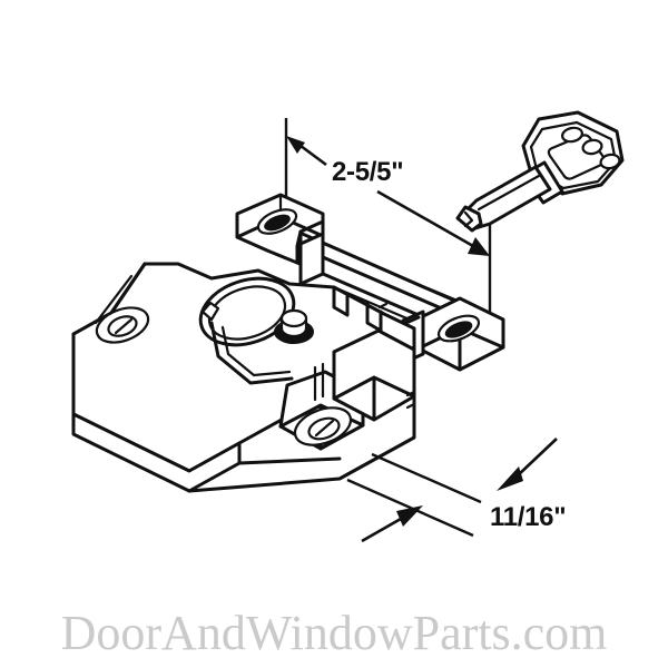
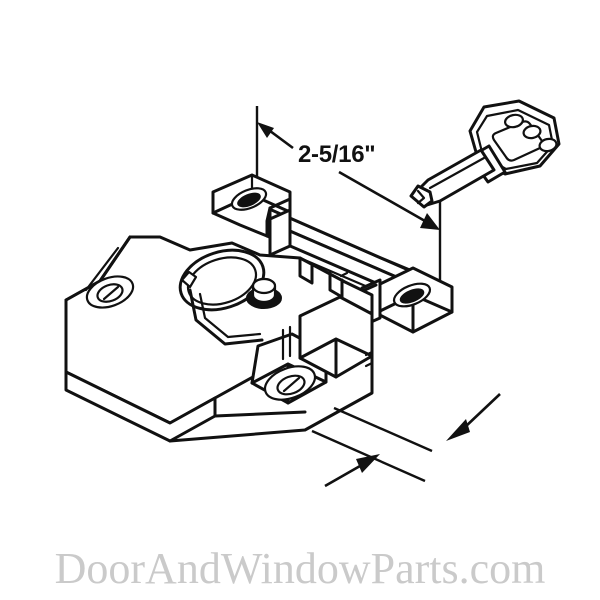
- 2-5/5"
+ 2-5/16"
- 11/16"
  DoorAndWindowParts.com
